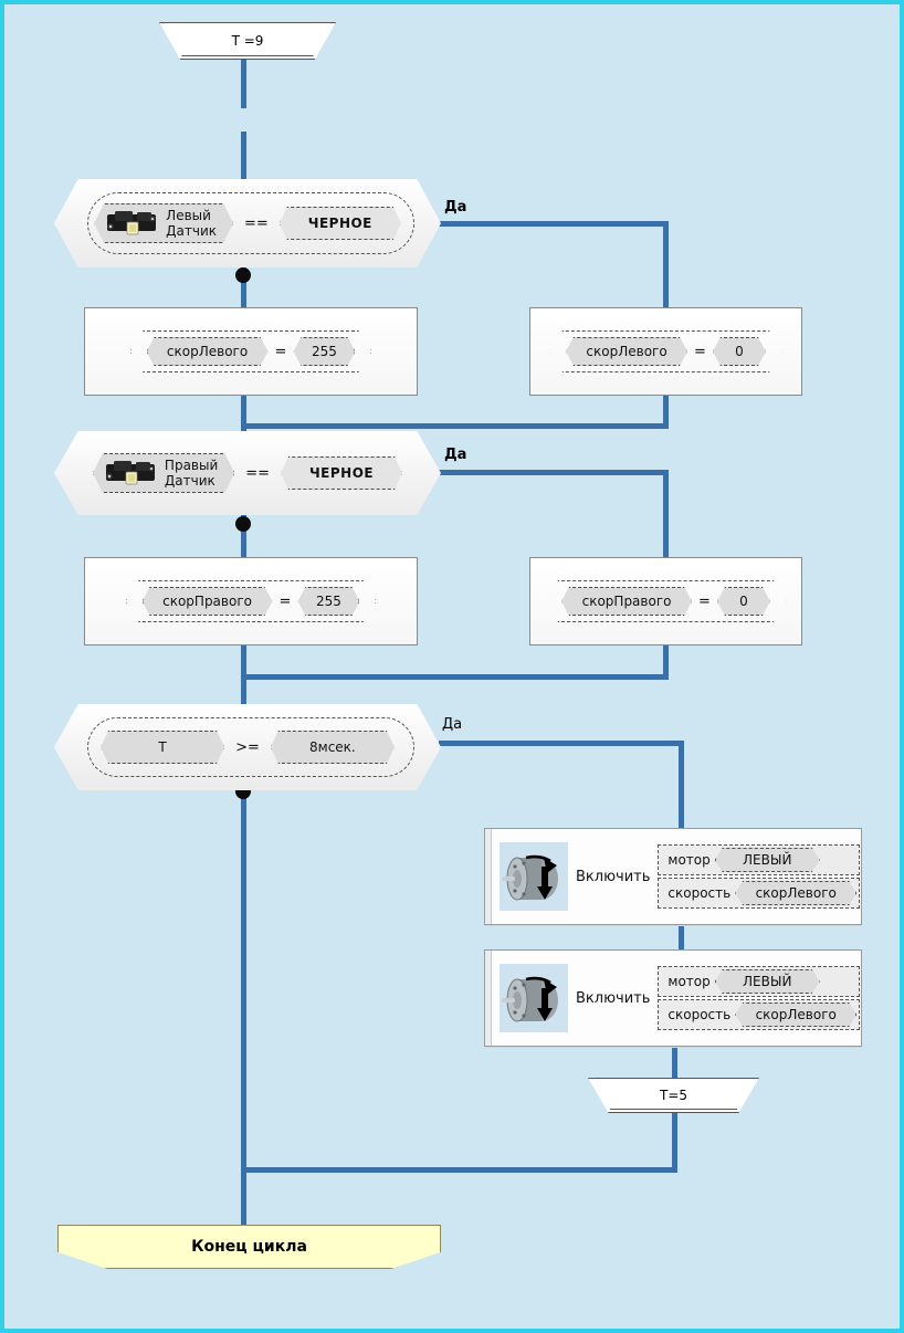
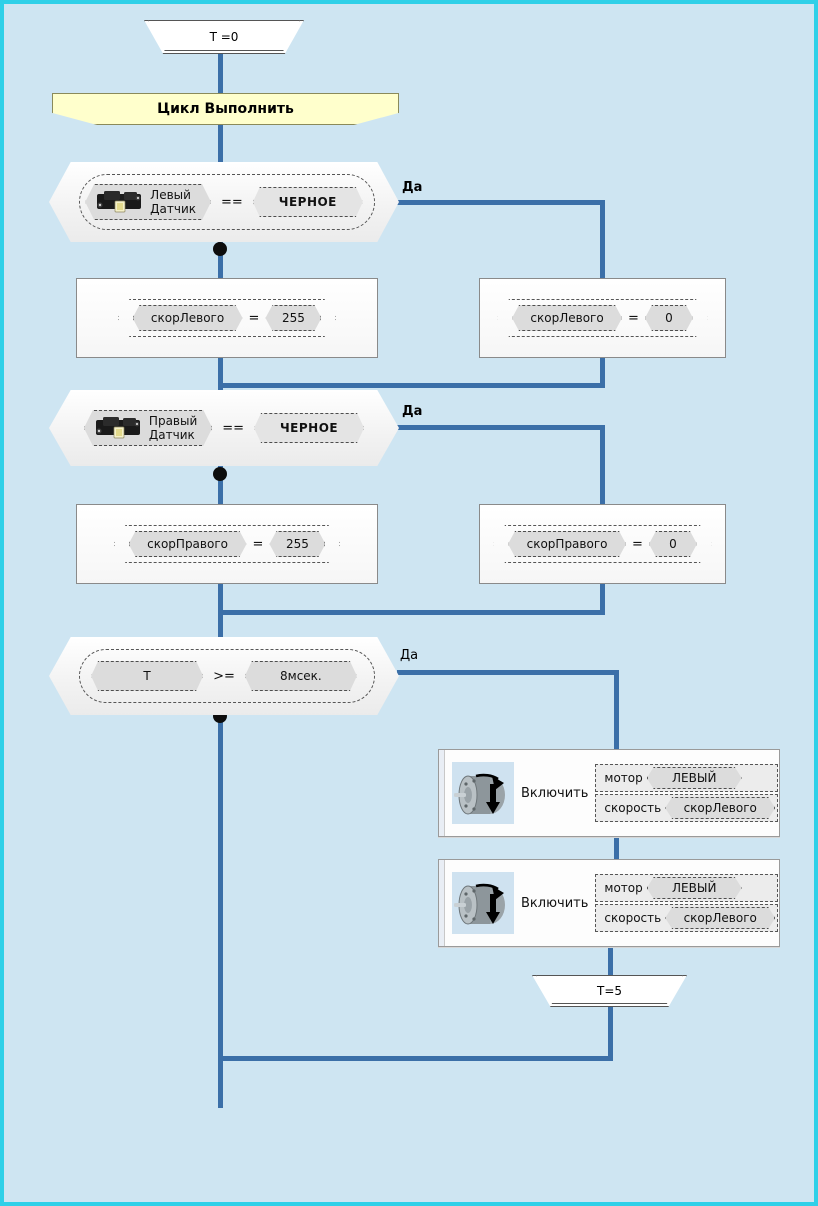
- T =9
+ T =0
+ Цикл Выполнить
  Левый
  Датчик
  ==
  ЧЕРНОЕ
  Да
  скорЛевого
  =
  255
  скорЛевого
  =
  0
  Правый
  Датчик
  ==
  ЧЕРНОЕ
  Да
  скорПравого
  =
  255
  скорПравого
  =
  0
  T
  >=
  8мсек.
  Да
  Включить
  мотор
  ЛЕВЫЙ
  скорость
  скорЛевого
  Включить
  мотор
  ЛЕВЫЙ
  скорость
  скорЛевого
  T=5
- Конец цикла
